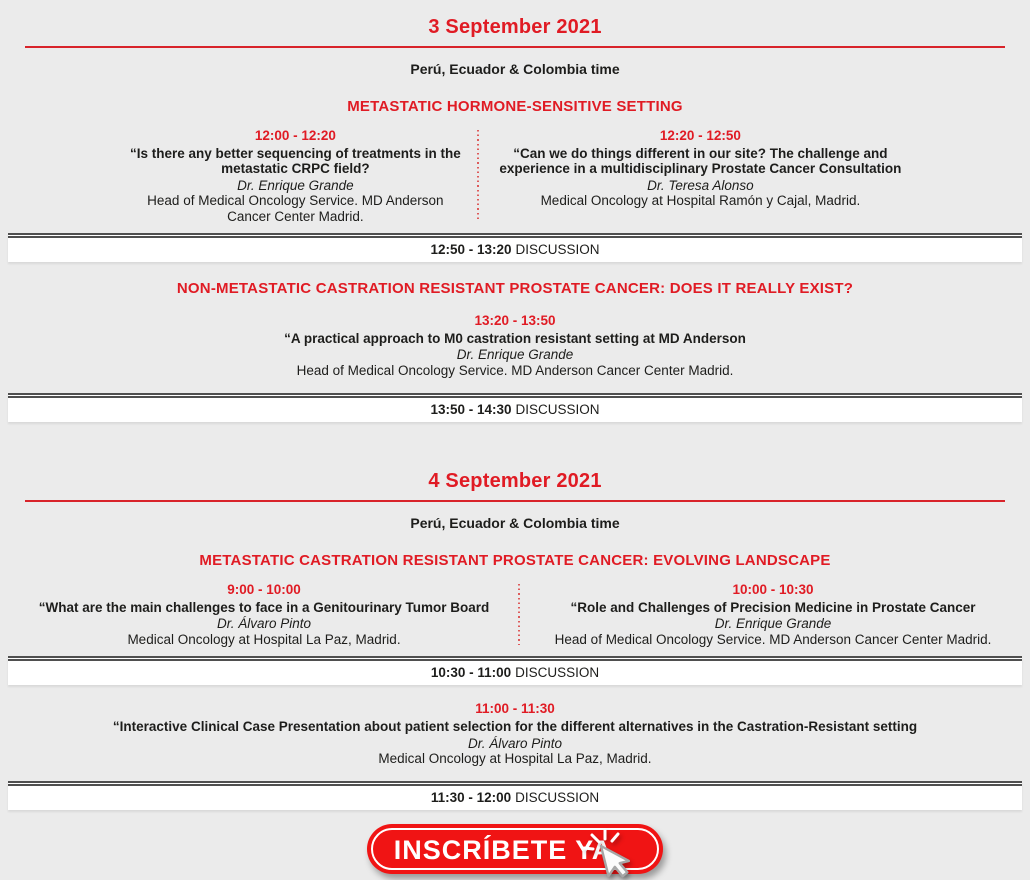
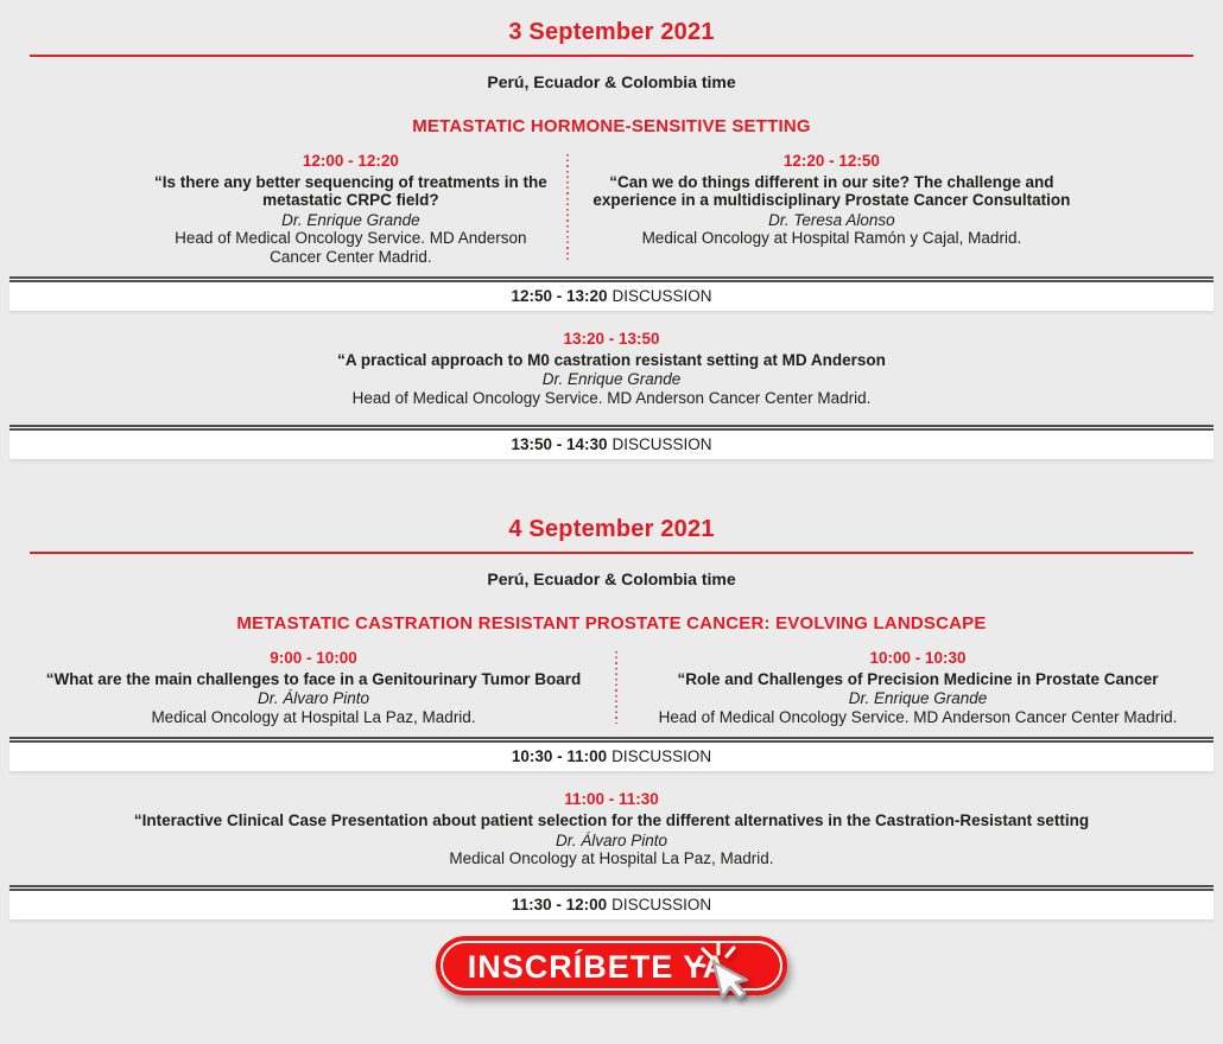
  3 September 2021
  Perú, Ecuador & Colombia time
  METASTATIC HORMONE-SENSITIVE SETTING
  12:00 - 12:20
  “Is there any better sequencing of treatments in the metastatic CRPC field?
  Dr. Enrique Grande
  Head of Medical Oncology Service. MD Anderson Cancer Center Madrid.
  12:20 - 12:50
  “Can we do things different in our site? The challenge and experience in a multidisciplinary Prostate Cancer Consultation
  Dr. Teresa Alonso
  Medical Oncology at Hospital Ramón y Cajal, Madrid.
  12:50 - 13:20 DISCUSSION
- NON-METASTATIC CASTRATION RESISTANT PROSTATE CANCER: DOES IT REALLY EXIST?
  13:20 - 13:50
  “A practical approach to M0 castration resistant setting at MD Anderson
  Dr. Enrique Grande
  Head of Medical Oncology Service. MD Anderson Cancer Center Madrid.
  13:50 - 14:30 DISCUSSION
  4 September 2021
  Perú, Ecuador & Colombia time
  METASTATIC CASTRATION RESISTANT PROSTATE CANCER: EVOLVING LANDSCAPE
  9:00 - 10:00
  “What are the main challenges to face in a Genitourinary Tumor Board
  Dr. Álvaro Pinto
  Medical Oncology at Hospital La Paz, Madrid.
  10:00 - 10:30
  “Role and Challenges of Precision Medicine in Prostate Cancer
  Dr. Enrique Grande
  Head of Medical Oncology Service. MD Anderson Cancer Center Madrid.
  10:30 - 11:00 DISCUSSION
  11:00 - 11:30
  “Interactive Clinical Case Presentation about patient selection for the different alternatives in the Castration-Resistant setting
  Dr. Álvaro Pinto
  Medical Oncology at Hospital La Paz, Madrid.
  11:30 - 12:00 DISCUSSION
  INSCRÍBETE Y
